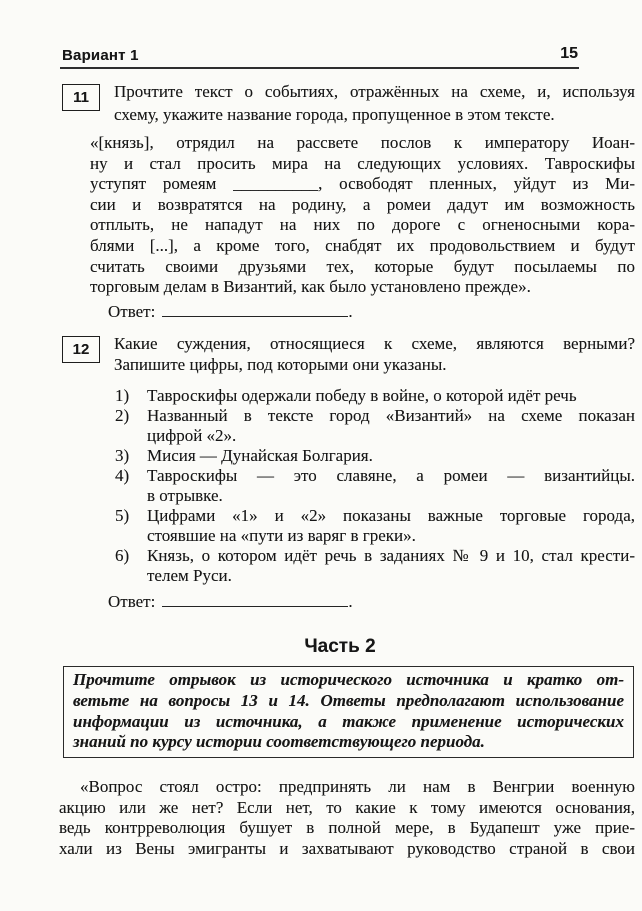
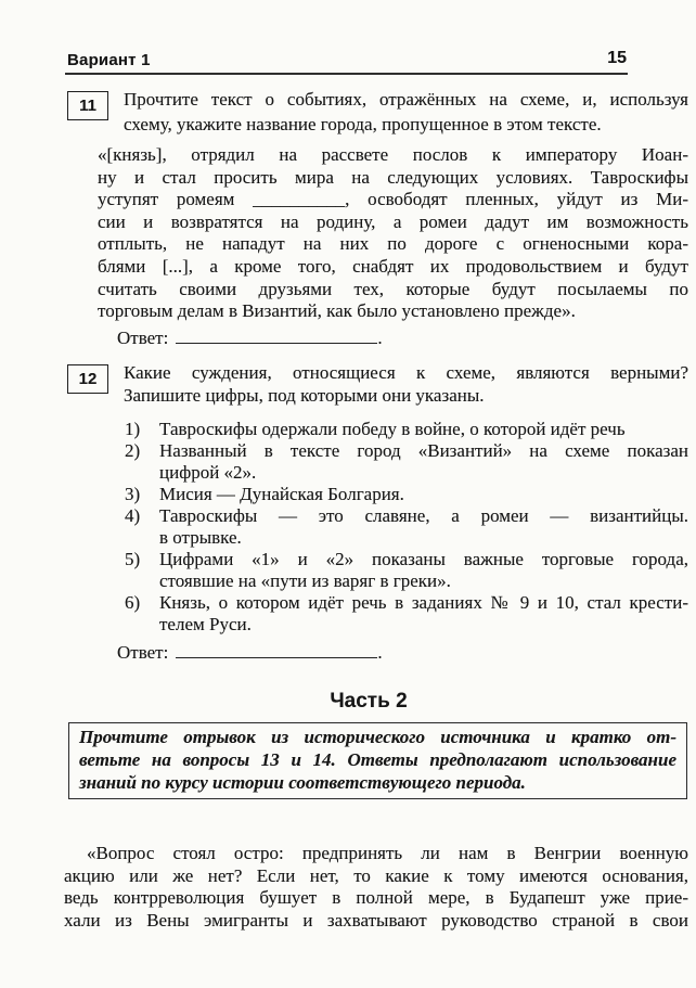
  Вариант 1
  15
  11
  Прочтите текст о событиях, отражённых на схеме, и, используя
  схему, укажите название города, пропущенное в этом тексте.
  «[князь], отрядил на рассвете послов к императору Иоан-
  ну и стал просить мира на следующих условиях. Тавроскифы
  уступят ромеям __________, освободят пленных, уйдут из Ми-
  сии и возвратятся на родину, а ромеи дадут им возможность
  отплыть, не нападут на них по дороге с огненосными кора-
  блями [...], а кроме того, снабдят их продовольствием и будут
  считать своими друзьями тех, которые будут посылаемы по
  торговым делам в Византий, как было установлено прежде».
  Ответ: .
  12
  Какие суждения, относящиеся к схеме, являются верными?
  Запишите цифры, под которыми они указаны.
  1)
  Тавроскифы одержали победу в войне, о которой идёт речь
  2)
  Названный в тексте город «Византий» на схеме показан
  цифрой «2».
  3)
  Мисия — Дунайская Болгария.
  4)
  Тавроскифы — это славяне, а ромеи — византийцы.
  в отрывке.
  5)
  Цифрами «1» и «2» показаны важные торговые города,
  стоявшие на «пути из варяг в греки».
  6)
  Князь, о котором идёт речь в заданиях № 9 и 10, стал крести-
  телем Руси.
  Ответ: .
  Часть 2
  Прочтите отрывок из исторического источника и кратко от-
  ветьте на вопросы 13 и 14. Ответы предполагают использование
- информации из источника, а также применение исторических
  знаний по курсу истории соответствующего периода.
  «Вопрос стоял остро: предпринять ли нам в Венгрии военную
  акцию или же нет? Если нет, то какие к тому имеются основания,
  ведь контрреволюция бушует в полной мере, в Будапешт уже прие-
  хали из Вены эмигранты и захватывают руководство страной в свои
